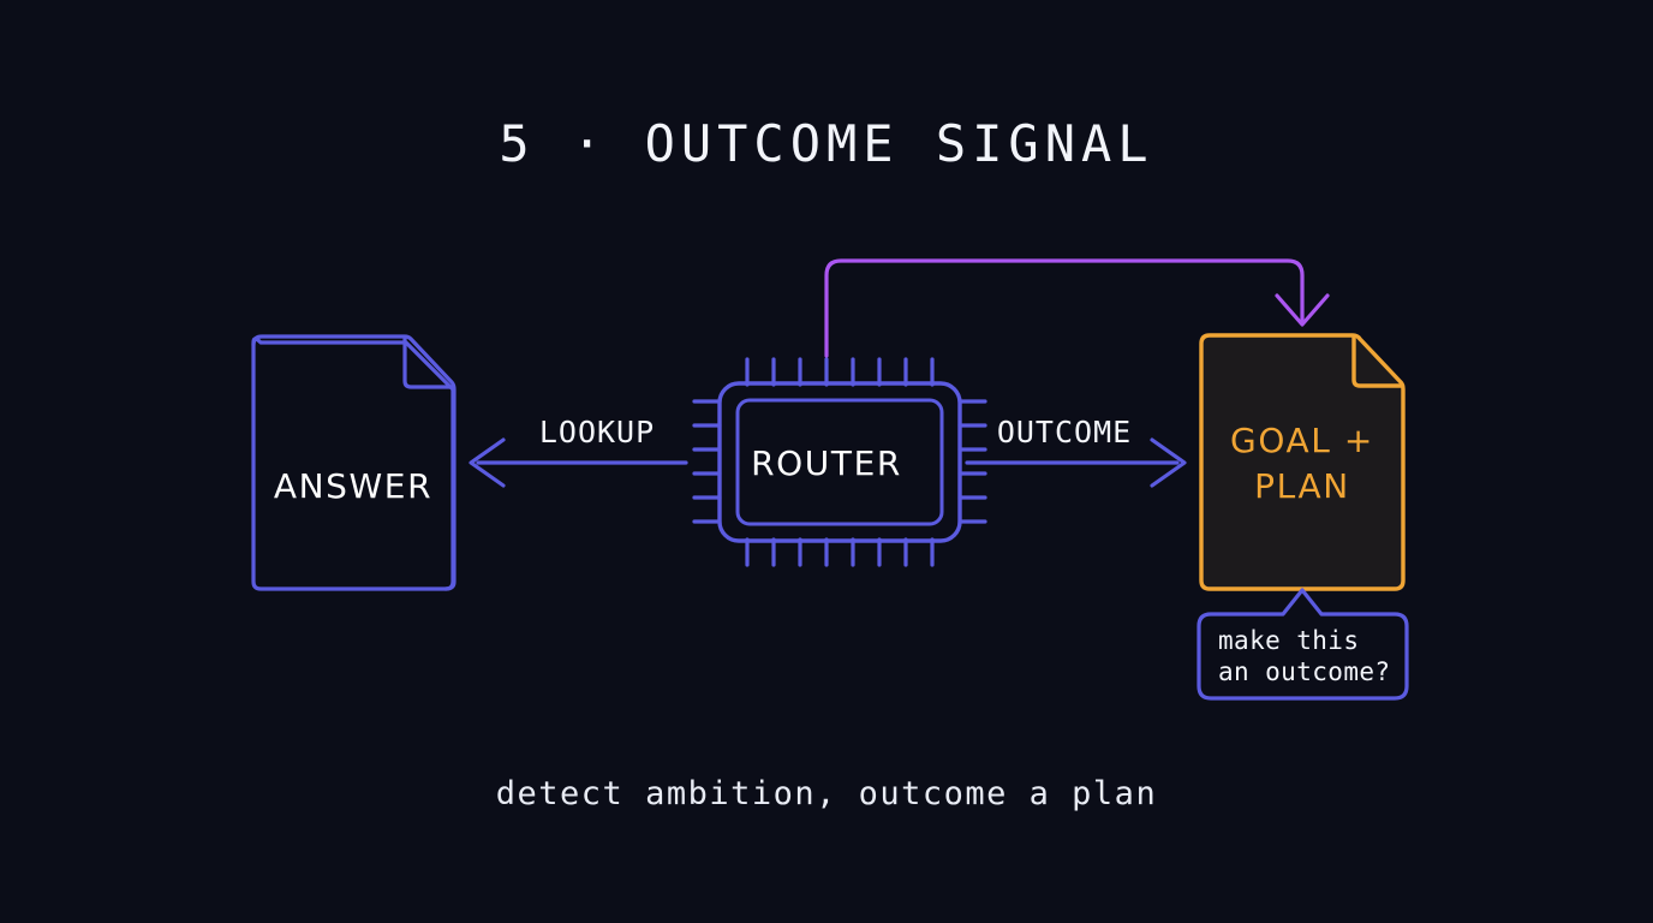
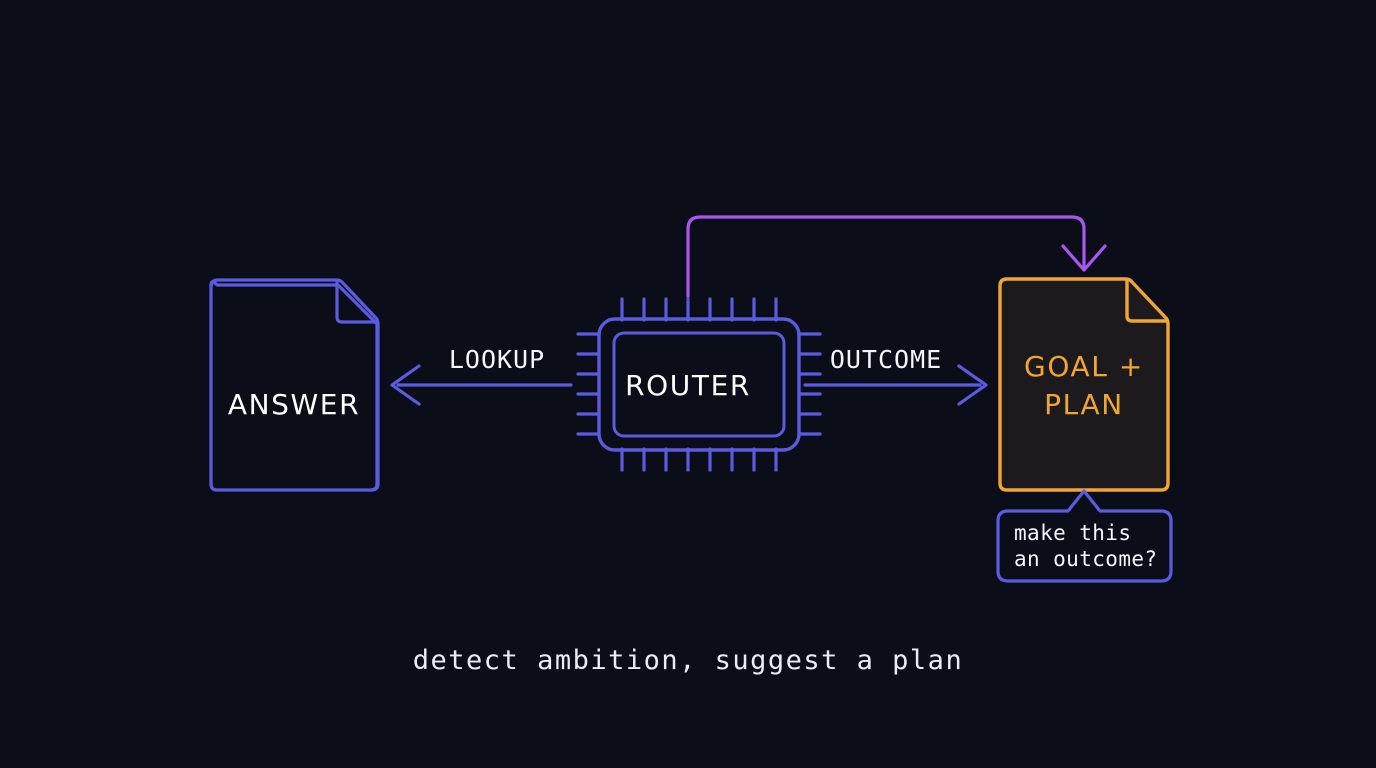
- 5 · OUTCOME SIGNAL
  ANSWER
  ROUTER
  GOAL +
  PLAN
  LOOKUP
  OUTCOME
  make this
  an outcome?
- detect ambition, outcome a plan
+ detect ambition, suggest a plan
